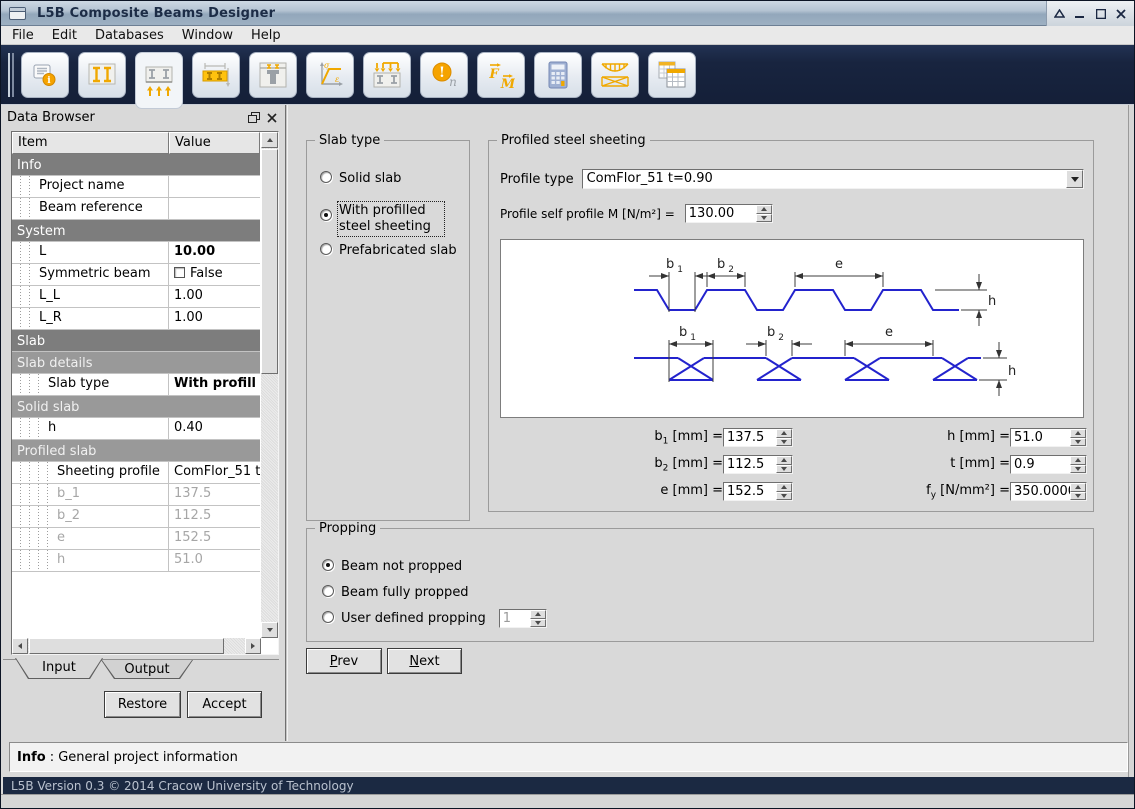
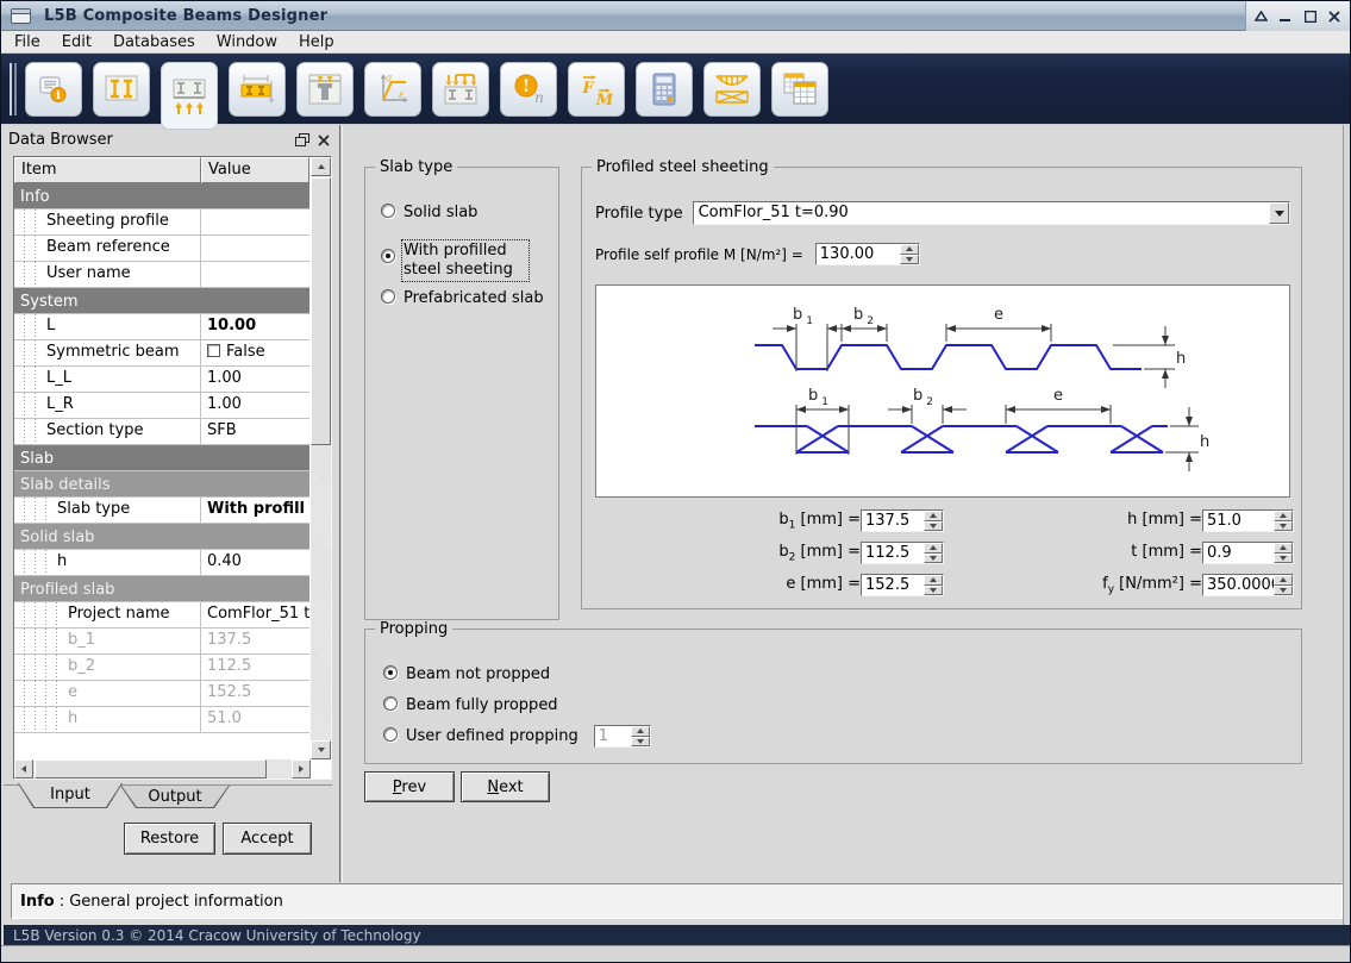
  L5B Composite Beams Designer
  File
  Edit
  Databases
  Window
  Help
  i
  σ
  ε
  !
  n
  F
  M
  Data Browser
  Item
  Value
  Info
- Project name
+ Sheeting profile
  Beam reference
+ User name
  System
  L
  10.00
  Symmetric beam
  False
  L_L
  1.00
  L_R
  1.00
+ Section type
+ SFB
  Slab
  Slab details
  Slab type
  With profill
  Solid slab
  h
  0.40
  Profiled slab
- Sheeting profile
+ Project name
  ComFlor_51 t
  b_1
  137.5
  b_2
  112.5
  e
  152.5
  h
  51.0
  Input
  Output
  Restore
  Accept
  Slab type
  Solid slab
  With profilled steel sheeting
  Prefabricated slab
  Profiled steel sheeting
  Profile type
  ComFlor_51 t=0.90
  Profile self profile M [N/m²] =
  130.00
  b 1
  b 2
  e
  h
  b 1
  b 2
  e
  h
  b1 [mm] =
  137.5
  b2 [mm] =
  112.5
  e [mm] =
  152.5
  h [mm] =
  51.0
  t [mm] =
  0.9
  fy [N/mm²] =
  350.000
  Propping
  Beam not propped
  Beam fully propped
  User defined propping
  1
  Prev
  Next
  Info
  : General project information
  L5B Version 0.3 © 2014 Cracow University of Technology
